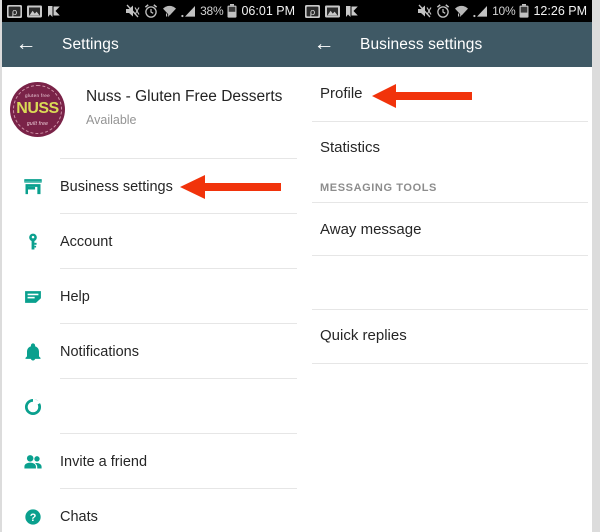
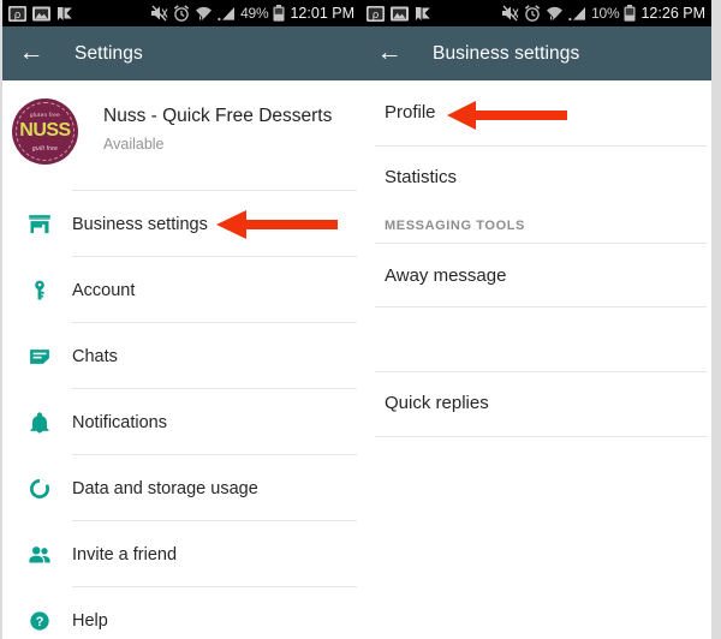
  ρ
- 38%
+ 49%
- 06:01 PM
+ 12:01 PM
  ←
  Settings
  NUSS
- Nuss - Gluten Free Desserts
+ Nuss - Quick Free Desserts
  Available
  Business settings
  Account
- Help
+ Chats
  Notifications
+ Data and storage usage
  Invite a friend
  ?
- Chats
+ Help
  ρ
  10%
  12:26 PM
  ←
  Business settings
  Profile
  Statistics
  MESSAGING TOOLS
  Away message
  Quick replies
